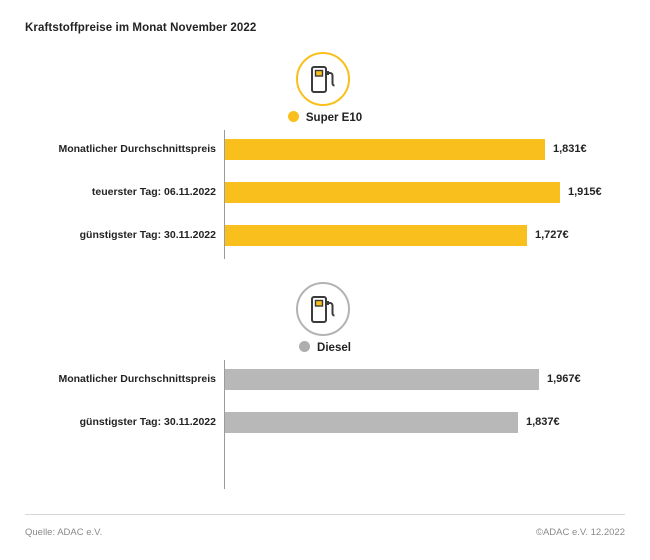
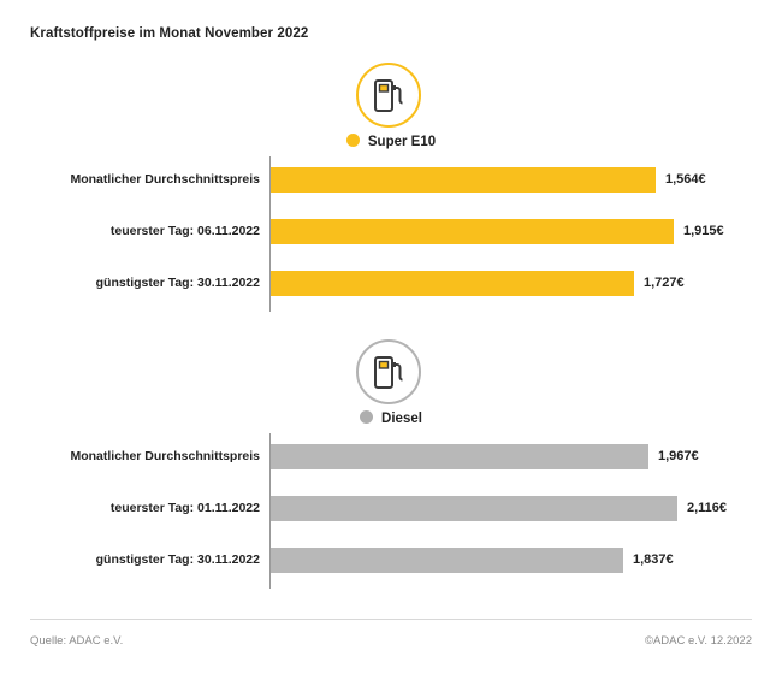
  Kraftstoffpreise im Monat November 2022
  Super E10
  Monatlicher Durchschnittspreis
- 1,831€
+ 1,564€
  teuerster Tag: 06.11.2022
  1,915€
  günstigster Tag: 30.11.2022
  1,727€
  Diesel
  Monatlicher Durchschnittspreis
  1,967€
+ teuerster Tag: 01.11.2022
+ 2,116€
  günstigster Tag: 30.11.2022
  1,837€
  Quelle: ADAC e.V.
  ©ADAC e.V. 12.2022
